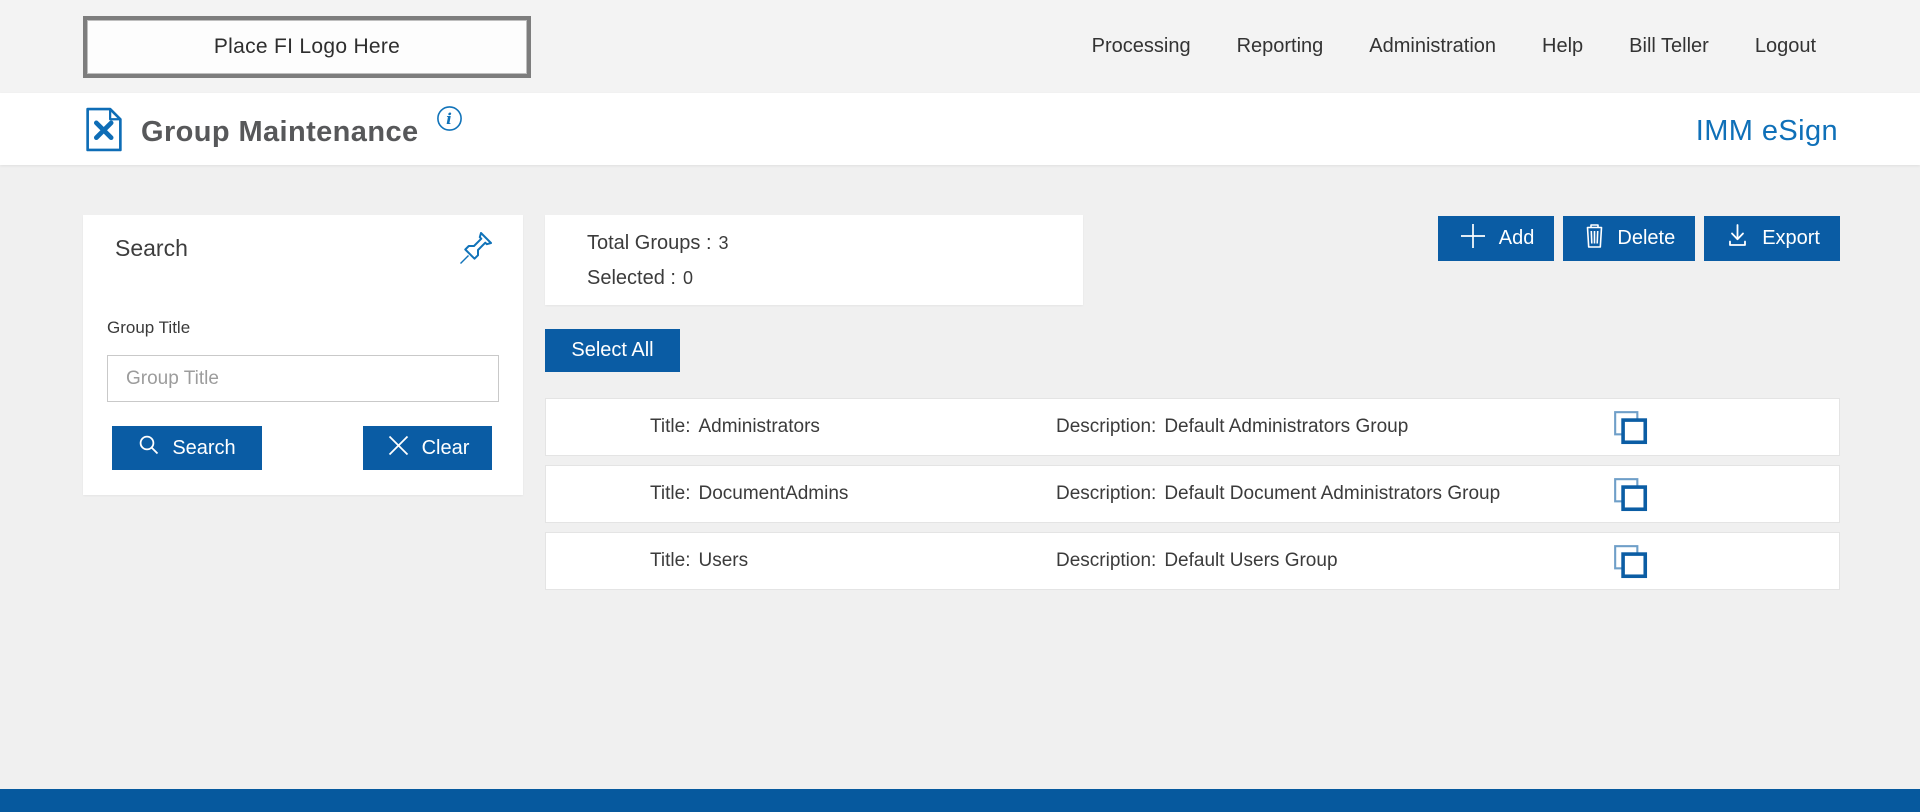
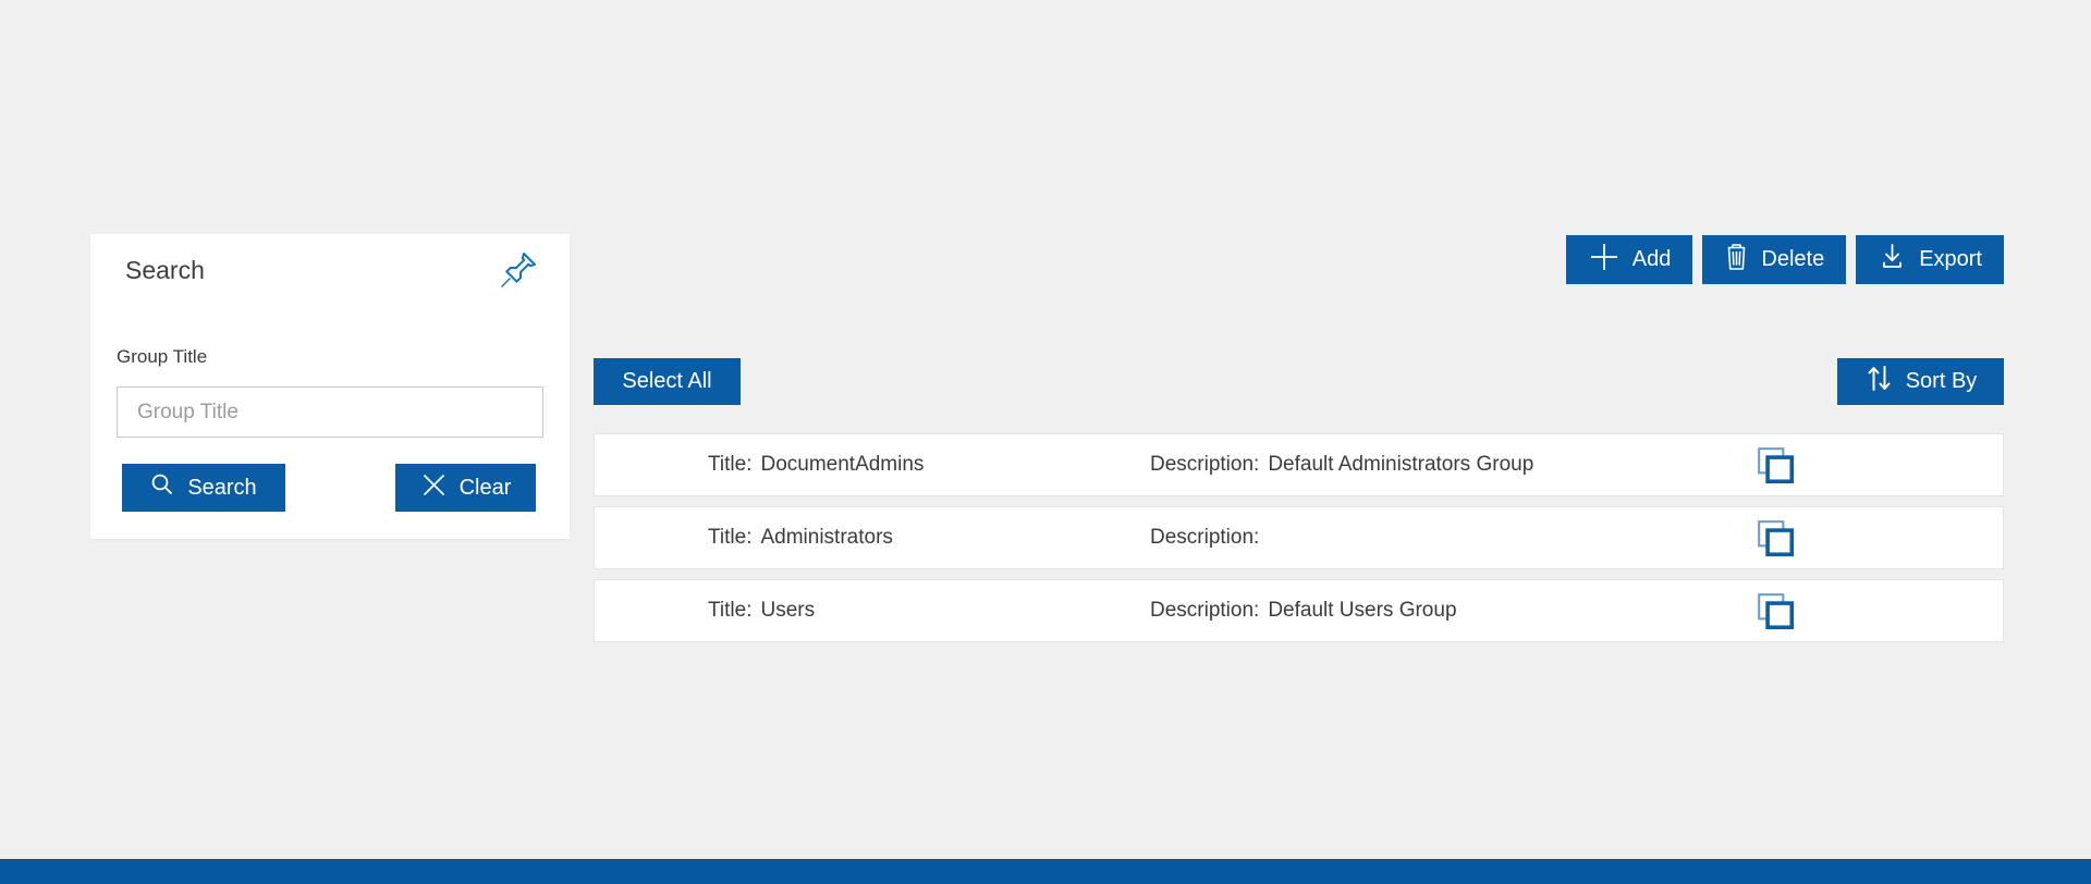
- Place FI Logo Here
- Processing
- Reporting
- Administration
- Help
- Bill Teller
- Logout
- Group Maintenance
- i
- IMM eSign
  Search
  Group Title
  Group Title
  Search
  Clear
- Total Groups : 3
- Selected : 0
  Add
  Delete
  Export
  Select All
+ Sort By
  Title:
- Administrators
+ DocumentAdmins
  Description:
  Default Administrators Group
  Title:
- DocumentAdmins
+ Administrators
  Description:
- Default Document Administrators Group
  Title:
  Users
  Description:
  Default Users Group
